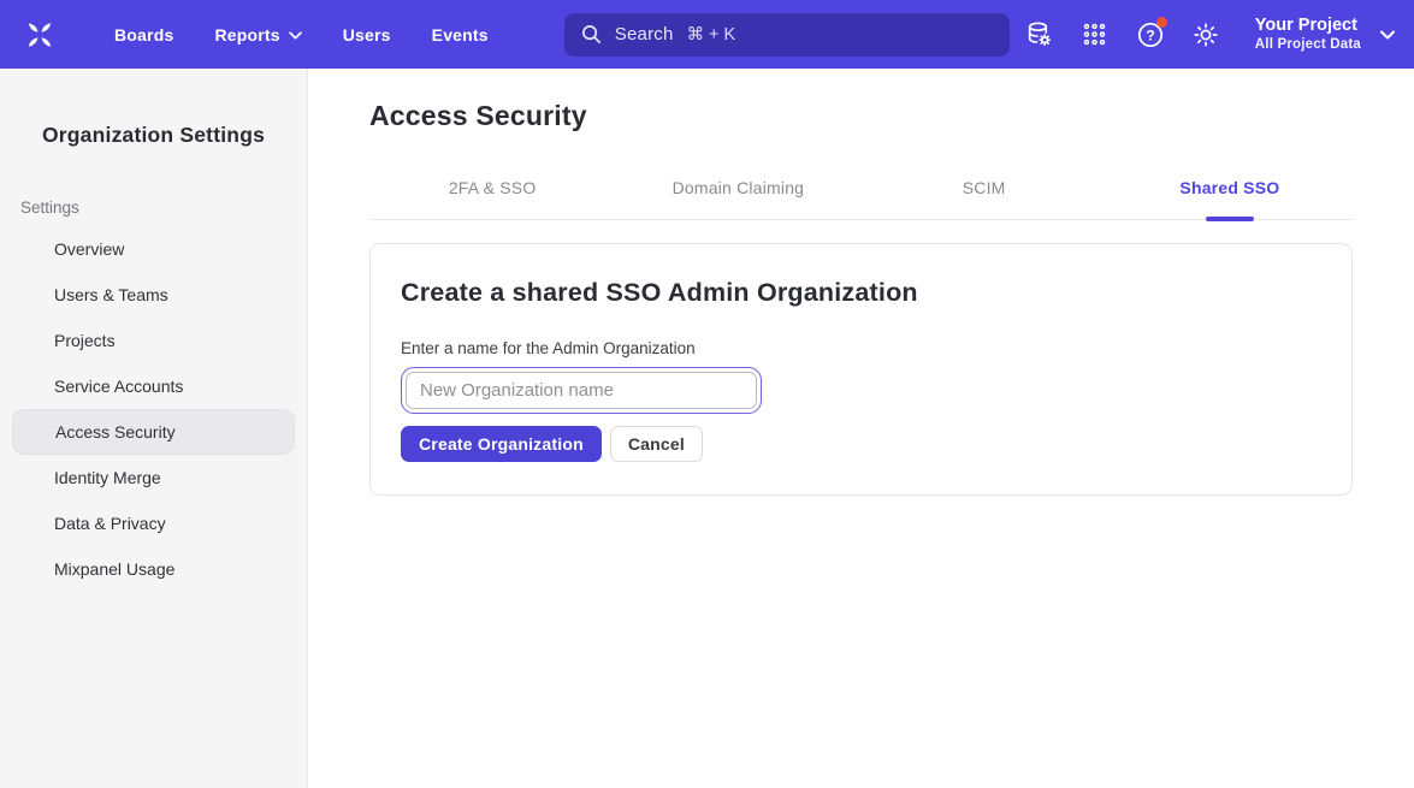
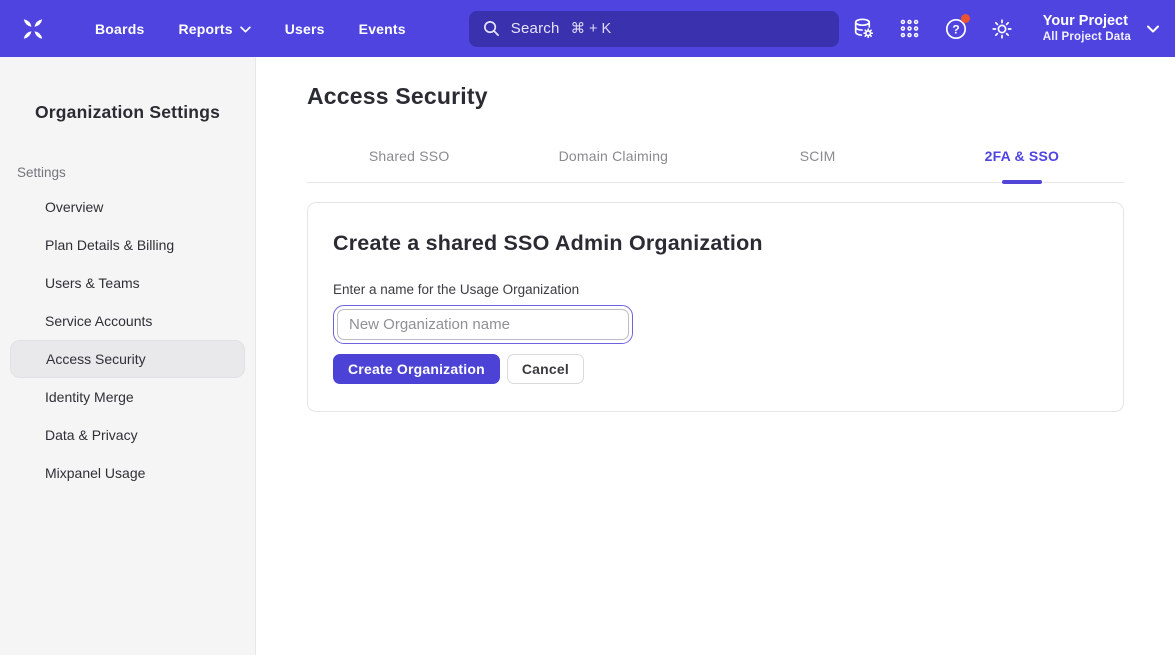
  Boards
  Reports
  Users
  Events
  Search
  ⌘ + K
  ?
  Your Project
  All Project Data
  Organization Settings
  Settings
  Overview
+ Plan Details & Billing
  Users & Teams
- Projects
  Service Accounts
  Access Security
  Identity Merge
  Data & Privacy
  Mixpanel Usage
  Access Security
- 2FA & SSO
+ Shared SSO
  Domain Claiming
  SCIM
- Shared SSO
+ 2FA & SSO
  Create a shared SSO Admin Organization
- Enter a name for the Admin Organization
+ Enter a name for the Usage Organization
  New Organization name
  Create Organization
  Cancel
